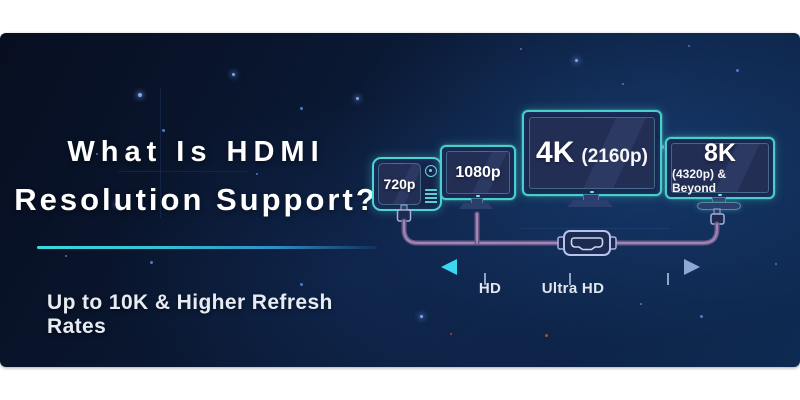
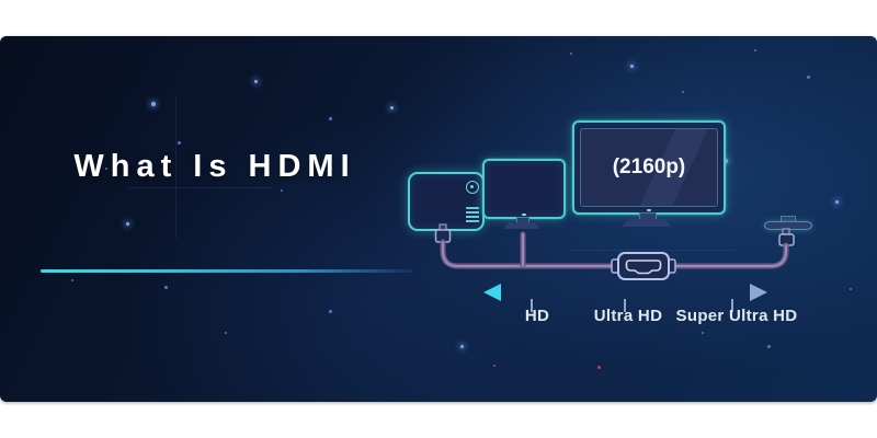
  What Is HDMI
- Resolution Support?
- Up to 10K & Higher Refresh Rates
- 720p
- 1080p
- 4K
  (2160p)
- 8K
- (4320p) & Beyond
  HD
  Ultra HD
+ Super Ultra HD
